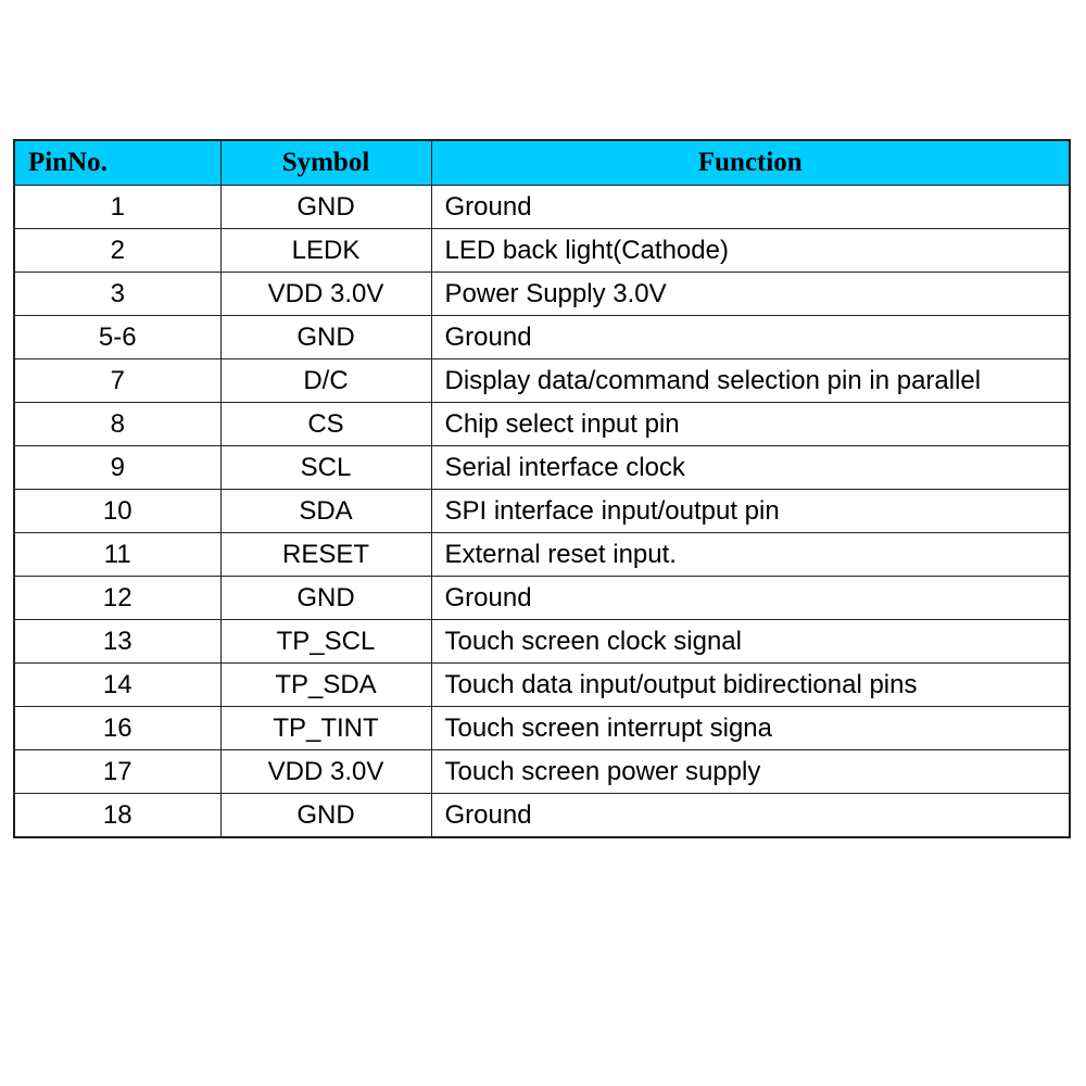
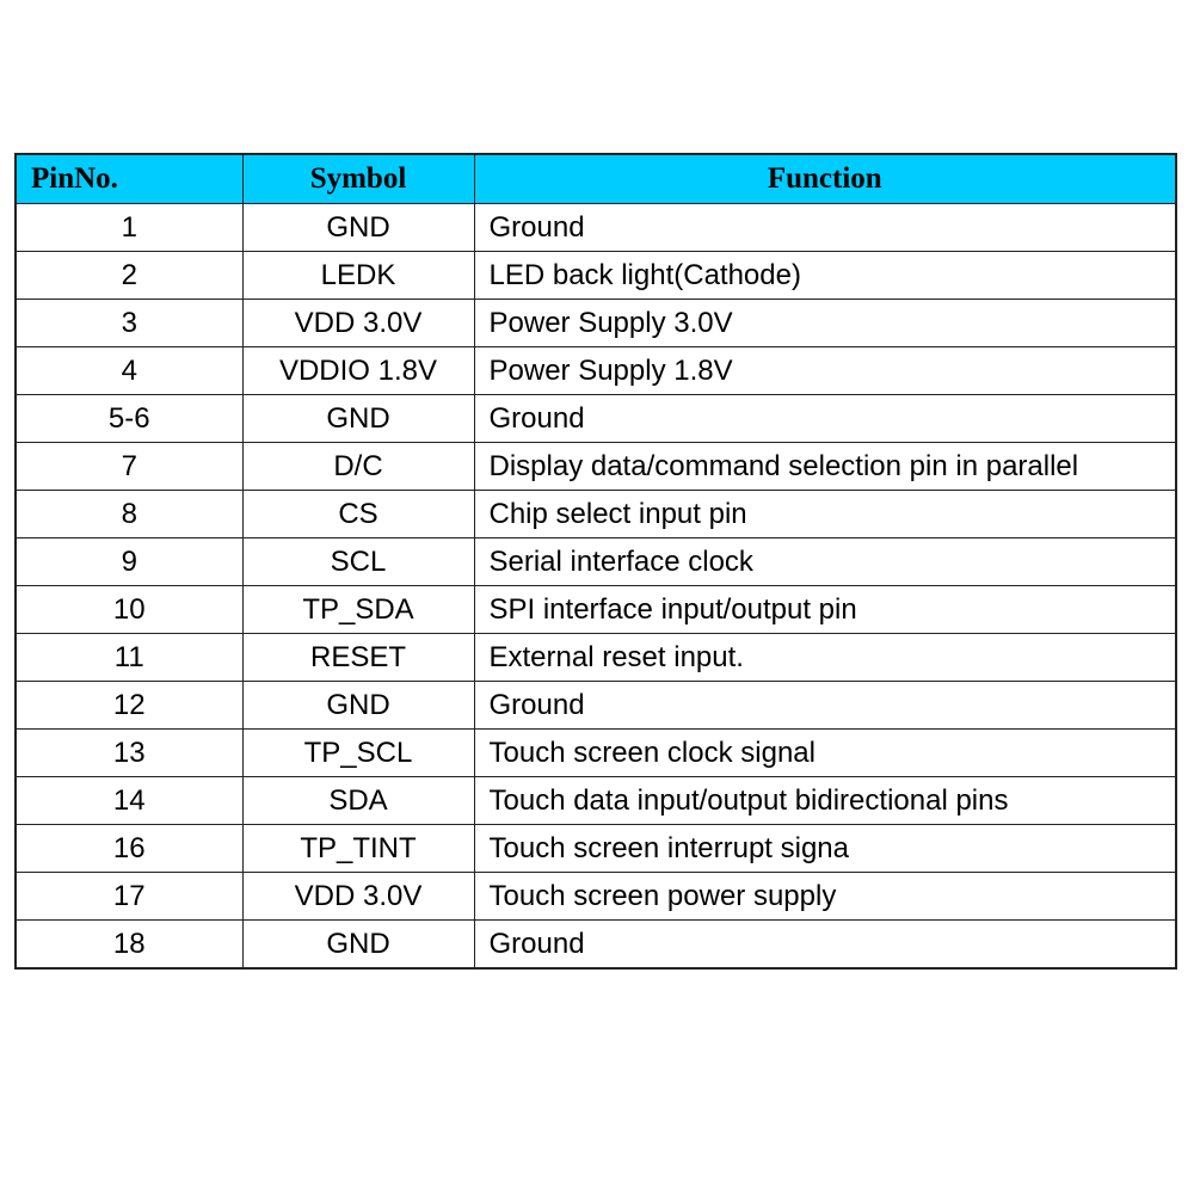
  PinNo.	Symbol	Function
  1	GND	Ground
  2	LEDK	LED back light(Cathode)
  3	VDD 3.0V	Power Supply 3.0V
+ 4	VDDIO 1.8V	Power Supply 1.8V
  5-6	GND	Ground
  7	D/C	Display data/command selection pin in parallel
  8	CS	Chip select input pin
  9	SCL	Serial interface clock
- 10	SDA	SPI interface input/output pin
+ 10	TP_SDA	SPI interface input/output pin
  11	RESET	External reset input.
  12	GND	Ground
  13	TP_SCL	Touch screen clock signal
- 14	TP_SDA	Touch data input/output bidirectional pins
+ 14	SDA	Touch data input/output bidirectional pins
  16	TP_TINT	Touch screen interrupt signa
  17	VDD 3.0V	Touch screen power supply
  18	GND	Ground
